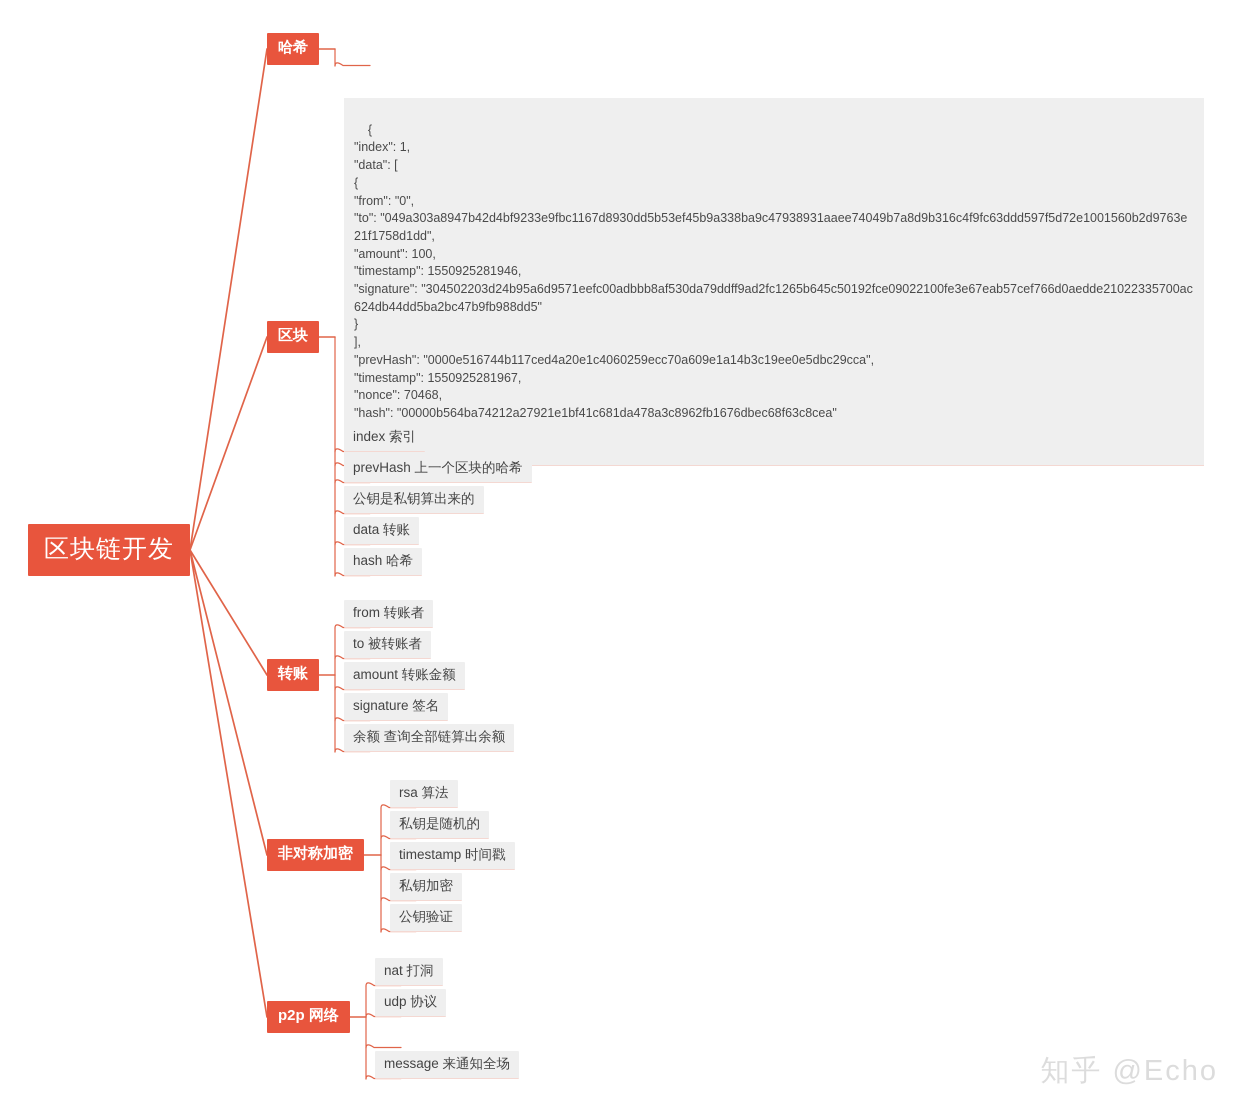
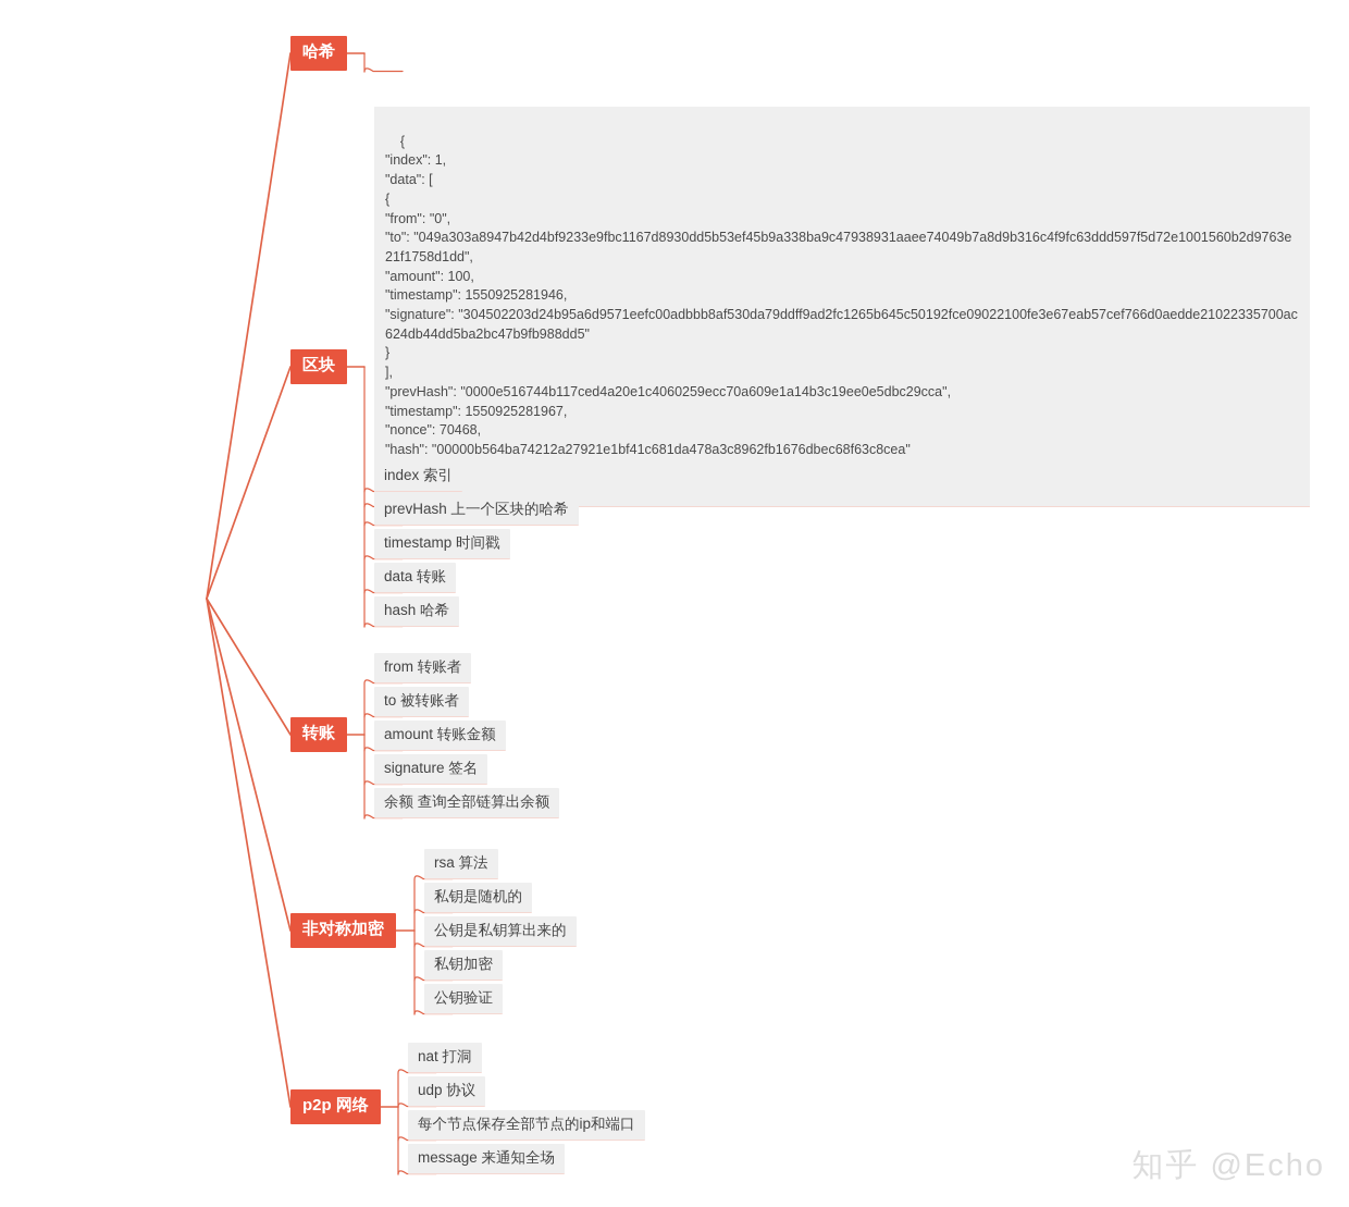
- 区块链开发
  哈希
  区块
  {
  "index": 1,
  "data": [
  {
  "from": "0",
  "to": "049a303a8947b42d4bf9233e9fbc1167d8930dd5b53ef45b9a338ba9c47938931aaee74049b7a8d9b316c4f9fc63ddd597f5d72e1001560b2d9763e21f1758d1dd",
  "amount": 100,
  "timestamp": 1550925281946,
  "signature": "304502203d24b95a6d9571eefc00adbbb8af530da79ddff9ad2fc1265b645c50192fce09022100fe3e67eab57cef766d0aedde21022335700ac624db44dd5ba2bc47b9fb988dd5"
  }
  ],
  "prevHash": "0000e516744b117ced4a20e1c4060259ecc70a609e1a14b3c19ee0e5dbc29cca",
  "timestamp": 1550925281967,
  "nonce": 70468,
  "hash": "00000b564ba74212a27921e1bf41c681da478a3c8962fb1676dbec68f63c8cea"
  index 索引
  prevHash 上一个区块的哈希
- 公钥是私钥算出来的
+ timestamp 时间戳
  data 转账
  hash 哈希
  转账
  from 转账者
  to 被转账者
  amount 转账金额
  signature 签名
  余额 查询全部链算出余额
  非对称加密
  rsa 算法
  私钥是随机的
- timestamp 时间戳
+ 公钥是私钥算出来的
  私钥加密
  公钥验证
  p2p 网络
  nat 打洞
  udp 协议
+ 每个节点保存全部节点的ip和端口
  message 来通知全场
  知乎 @Echo
